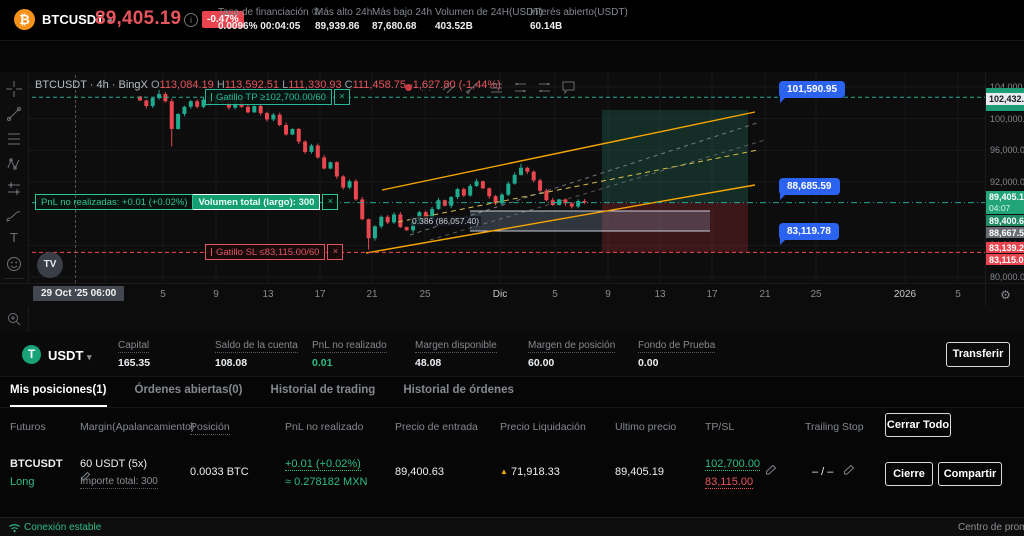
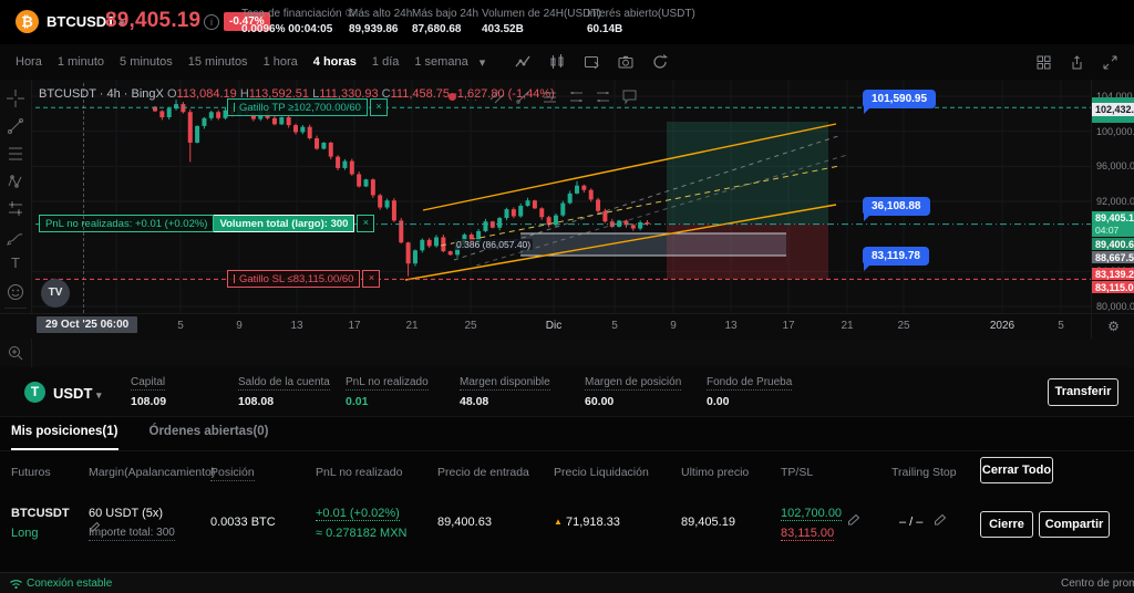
  ₿
  BTCUSDT ▾
  89,405.19
  i
  -0.47%
  Tasa de financiación ①
  0.0096% 00:04:05
  Más alto 24h
  89,939.86
  Más bajo 24h
  87,680.68
  Volumen de 24H(USDT)
  403.52B
  Interés abierto(USDT)
  60.14B
+ Hora
+ 1 minuto
+ 5 minutos
+ 15 minutos
+ 1 hora
+ 4 horas
+ 1 día
+ 1 semana
+ ▾
  T
  BTCUSDT · 4h · BingX O113,084.19 H113,592.51 L111,330.93 C111,458.75 1,627.80 (-1,44%)
  ⋮⋮
  Gatillo TP ≥102,700.00/60
  ×
  PnL no realizadas: +0.01 (+0.02%)
  Volumen total (largo): 300
  ×
  Gatillo SL ≤83,115.00/60
  ×
  101,590.95
- 88,685.59
+ 36,108.88
  83,119.78
  0.386 (86,057.40)
  TV
  104,000
  100,000
  96,000.0
  92,000.0
  80,000.0
  102,432.
  89,405.1
  04:07
  89,400.6
  88,667.5
  83,139.2
  83,115.0
  5
  9
  13
  17
  21
  25
  Dic
  5
  9
  13
  17
  21
  25
  2026
  5
  ⚙
  29 Oct '25 06:00
  T
  USDT ▾
  Capital
- 165.35
+ 108.09
  Saldo de la cuenta
  108.08
  PnL no realizado
  0.01
  Margen disponible
  48.08
  Margen de posición
  60.00
  Fondo de Prueba
  0.00
  Transferir
  Mis posiciones(1)
  Órdenes abiertas(0)
- Historial de trading
- Historial de órdenes
  Cerrar Todo
  Futuros
  Margin(Apalancamiento)
  Posición
  PnL no realizado
  Precio de entrada
  Precio Liquidación
  Ultimo precio
  TP/SL
  Trailing Stop
  BTCUSDT
  Long
  60 USDT (5x)
  Importe total: 300
  0.0033 BTC
  +0.01 (+0.02%)
  ≈ 0.278182 MXN
  89,400.63
  ▲ 71,918.33
  89,405.19
  102,700.00
  83,115.00
  – / –
  Cierre
  Compartir
  Conexión estable
  Centro de prom
